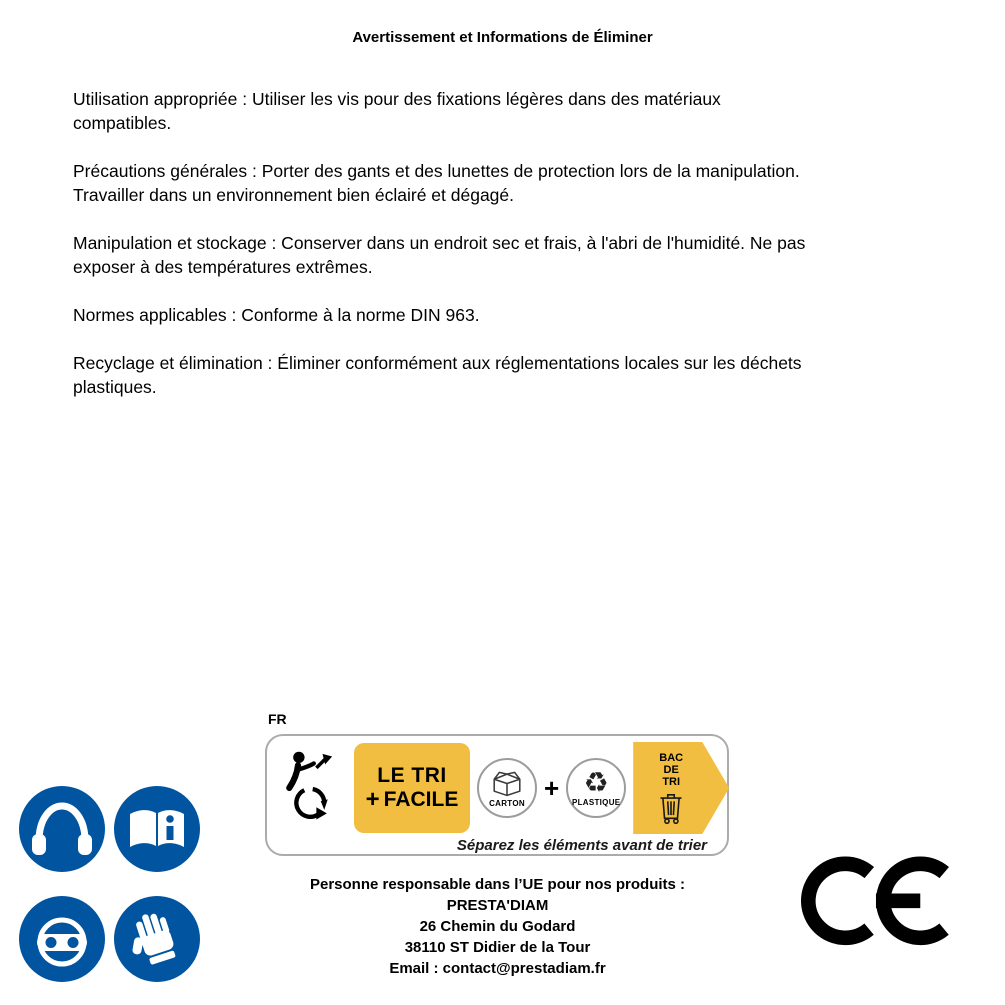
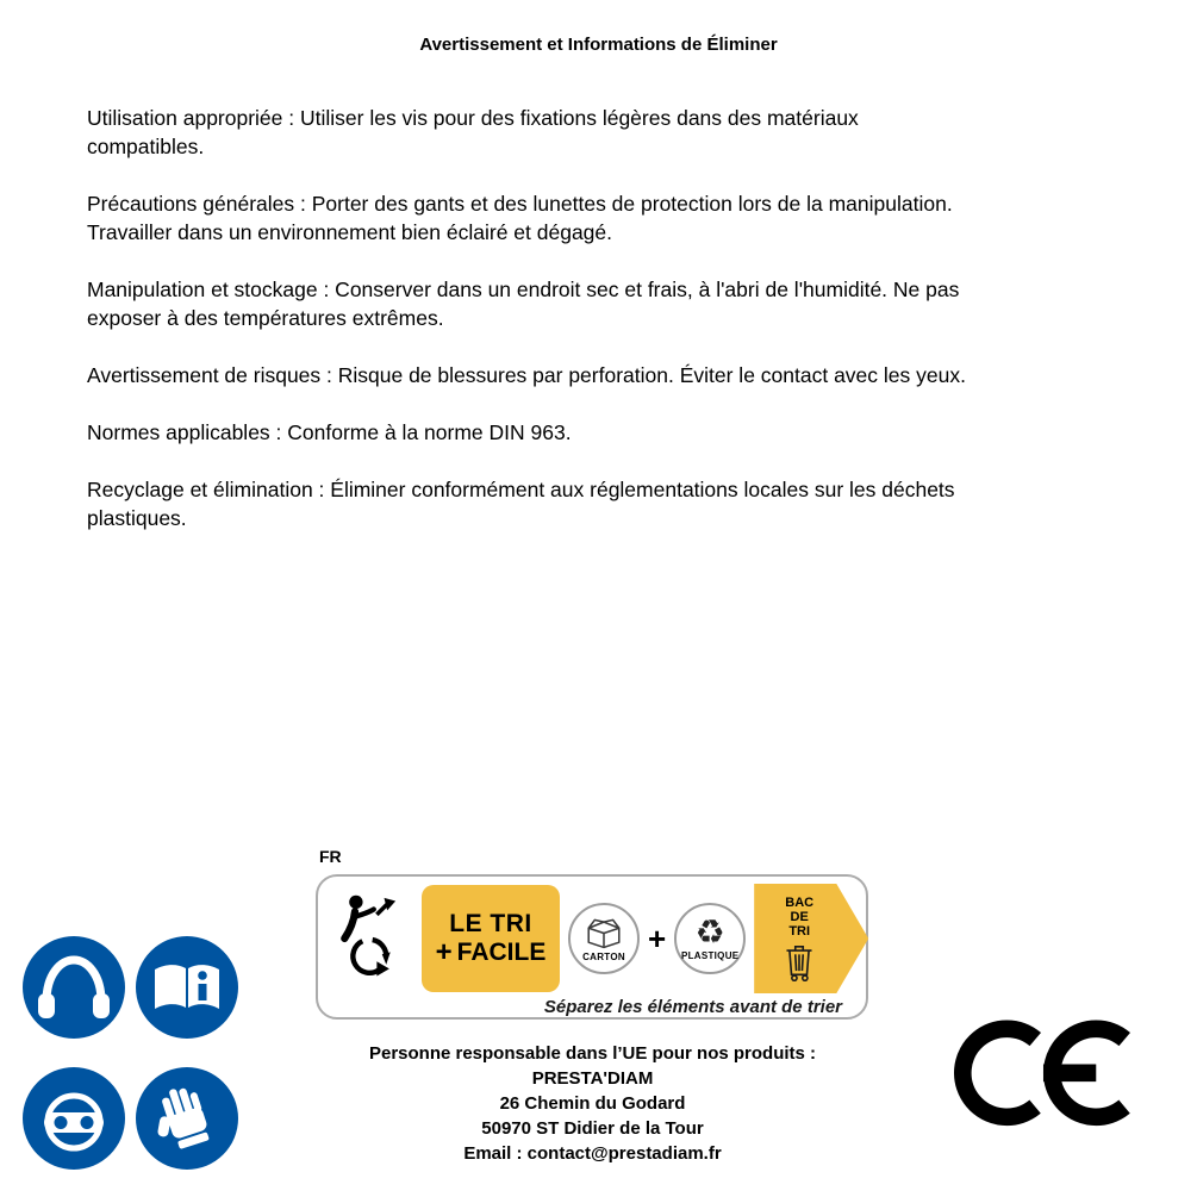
  Avertissement et Informations de Éliminer
  Utilisation appropriée : Utiliser les vis pour des fixations légères dans des matériaux
  compatibles.
  Précautions générales : Porter des gants et des lunettes de protection lors de la manipulation.
  Travailler dans un environnement bien éclairé et dégagé.
  Manipulation et stockage : Conserver dans un endroit sec et frais, à l'abri de l'humidité. Ne pas
  exposer à des températures extrêmes.
+ Avertissement de risques : Risque de blessures par perforation. Éviter le contact avec les yeux.
  Normes applicables : Conforme à la norme DIN 963.
  Recyclage et élimination : Éliminer conformément aux réglementations locales sur les déchets
  plastiques.
  FR
  LE TRI
  +
  FACILE
  CARTON
  +
  ♻
  PLASTIQUE
  BAC
  DE
  TRI
  Séparez les éléments avant de trier
  Personne responsable dans l’UE pour nos produits :
  PRESTA'DIAM
  26 Chemin du Godard
- 38110 ST Didier de la Tour
+ 50970 ST Didier de la Tour
  Email : contact@prestadiam.fr
